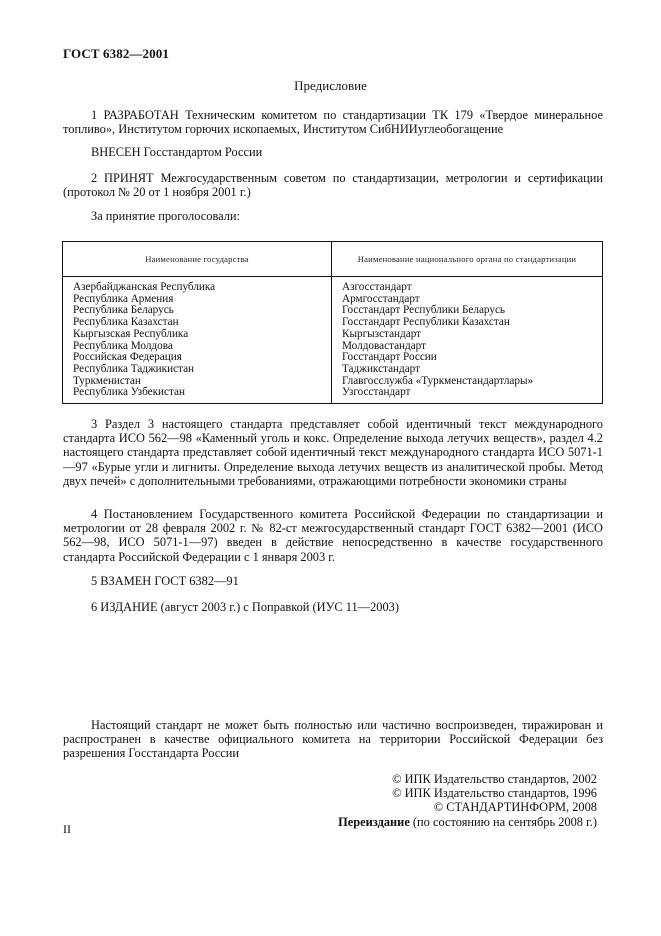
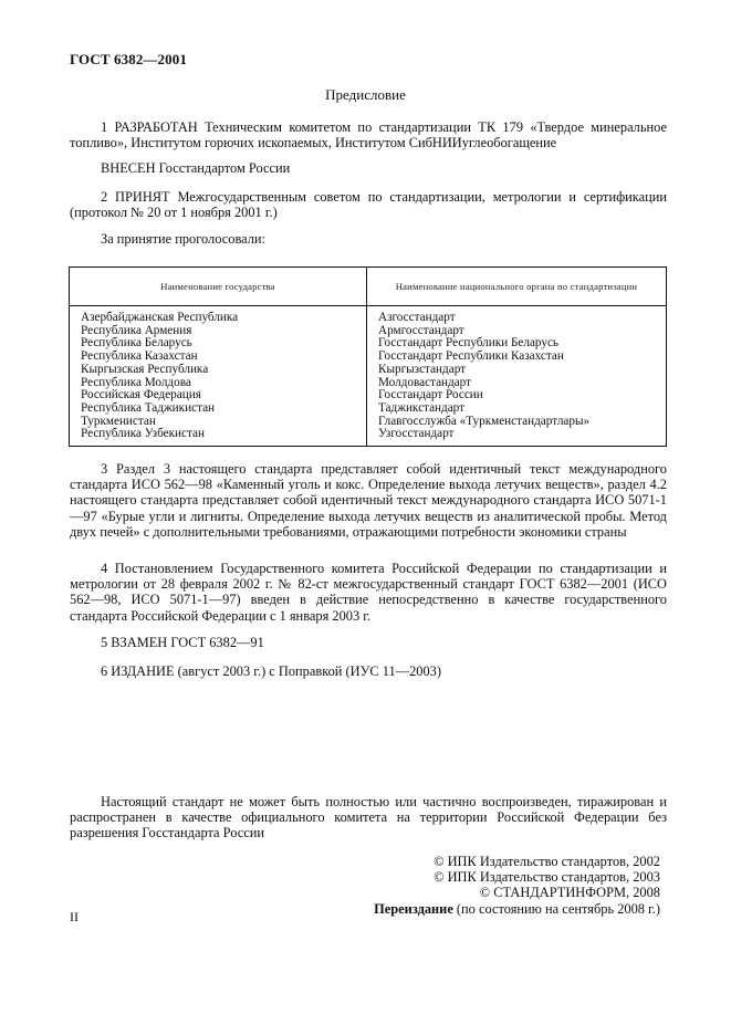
  ГОСТ 6382—2001
  Предисловие
  1 РАЗРАБОТАН Техническим комитетом по стандартизации ТК 179 «Твердое минеральное топливо», Институтом горючих ископаемых, Институтом СибНИИуглеобогащение
  ВНЕСЕН Госстандартом России
  2 ПРИНЯТ Межгосударственным советом по стандартизации, метрологии и сертификации (протокол № 20 от 1 ноября 2001 г.)
  За принятие проголосовали:
  Наименование государства	Наименование национального органа по стандартизации
  Азербайджанская Республика Республика Армения Республика Беларусь Республика Казахстан Кыргызская Республика Республика Молдова Российская Федерация Республика Таджикистан Туркменистан Республика Узбекистан	Азгосстандарт Армгосстандарт Госстандарт Республики Беларусь Госстандарт Республики Казахстан Кыргызстандарт Молдовастандарт Госстандарт России Таджикстандарт Главгосслужба «Туркменстандартлары» Узгосстандарт
  3 Раздел 3 настоящего стандарта представляет собой идентичный текст международного стандарта ИСО 562—98 «Каменный уголь и кокс. Определение выхода летучих веществ», раздел 4.2 настоящего стандарта представляет собой идентичный текст международного стандарта ИСО 5071-1—97 «Бурые угли и лигниты. Определение выхода летучих веществ из аналитической пробы. Метод двух печей» с дополнительными требованиями, отражающими потребности экономики страны
  4 Постановлением Государственного комитета Российской Федерации по стандартизации и метрологии от 28 февраля 2002 г. № 82-ст межгосударственный стандарт ГОСТ 6382—2001 (ИСО 562—98, ИСО 5071-1—97) введен в действие непосредственно в качестве государственного стандарта Российской Федерации с 1 января 2003 г.
  5 ВЗАМЕН ГОСТ 6382—91
  6 ИЗДАНИЕ (август 2003 г.) с Поправкой (ИУС 11—2003)
  Настоящий стандарт не может быть полностью или частично воспроизведен, тиражирован и распространен в качестве официального комитета на территории Российской Федерации без разрешения Госстандарта России
  © ИПК Издательство стандартов, 2002
- © ИПК Издательство стандартов, 1996
+ © ИПК Издательство стандартов, 2003
  © СТАНДАРТИНФОРМ, 2008
  Переиздание (по состоянию на сентябрь 2008 г.)
  II
